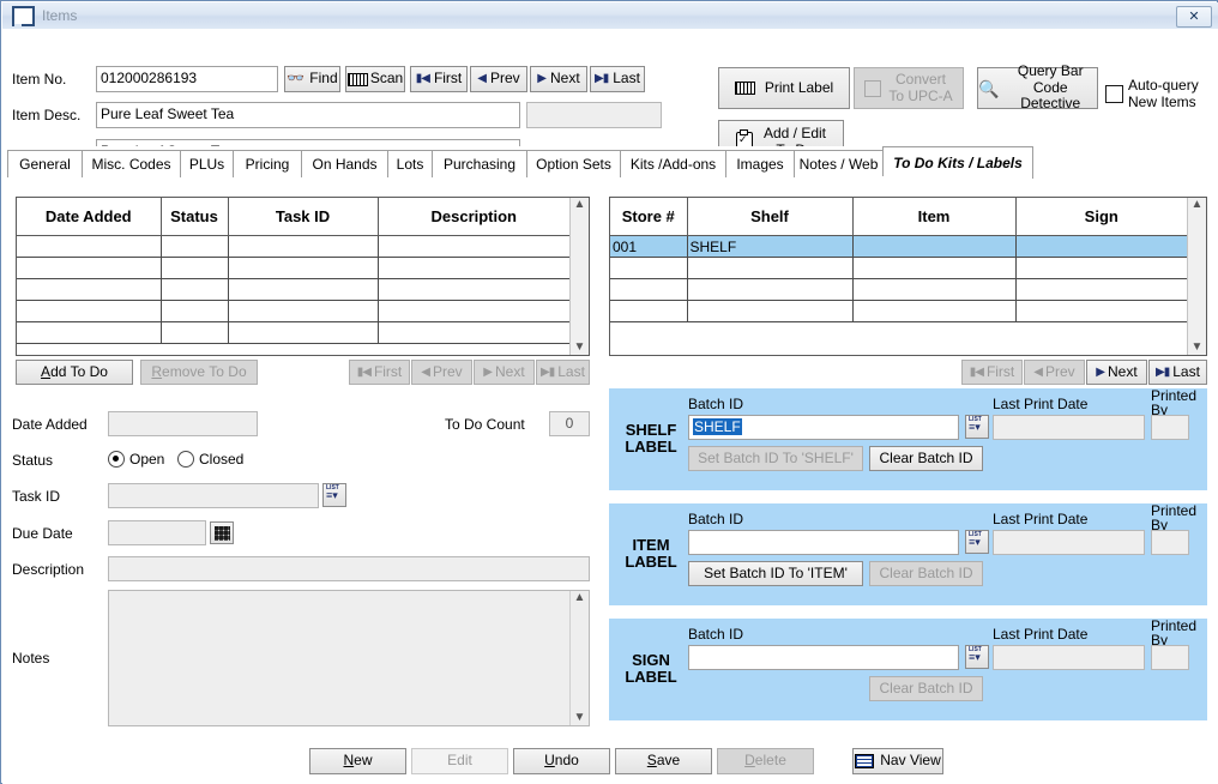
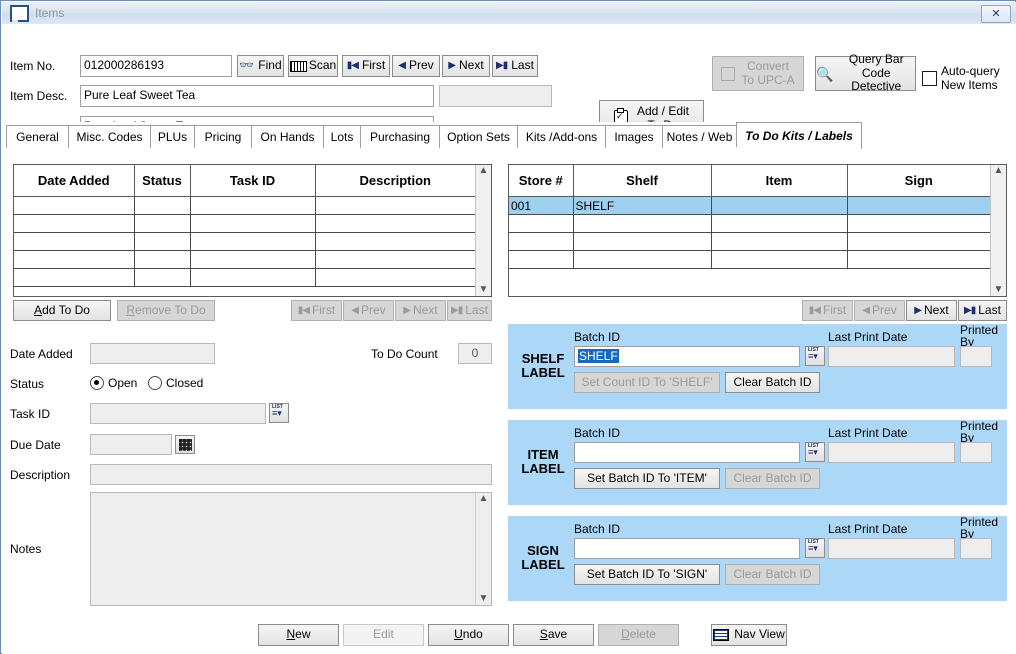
  Items
  ✕
  Item No.
  012000286193
  👓
  Find
  Scan
  ▮◀
  First
  ◀
  Prev
  ▶
  Next
  ▶▮
  Last
  Item Desc.
  Pure Leaf Sweet Tea
- Print Label
  Convert
  To UPC-A
  🔍
  Query Bar
  Code Detective
  Auto-query
  New Items
  Add / Edit
  General
  Misc. Codes
  PLUs
  Pricing
  On Hands
  Lots
  Purchasing
  Option Sets
  Kits /Add-ons
  Images
  Notes / Web
  To Do Kits / Labels
  Date Added	Status	Task ID	Description
  ▲
  ▼
  Add To Do
  Remove To Do
  ▮◀
  First
  ◀
  Prev
  ▶
  Next
  ▶▮
  Last
  Date Added
  To Do Count
  0
  Status
  Open
  Closed
  Task ID
  Due Date
  Description
  Notes
  ▲
  ▼
  Store #	Shelf	Item	Sign
  001	SHELF
  ▲
  ▼
  ▮◀
  First
  ◀
  Prev
  ▶
  Next
  ▶▮
  Last
  SHELF
  LABEL
  Batch ID
  SHELF
  Last Print Date
  Printed
  By
- Set Batch ID To 'SHELF'
+ Set Count ID To 'SHELF'
  Clear Batch ID
  ITEM
  LABEL
  Batch ID
  Last Print Date
  Printed
  By
  Set Batch ID To 'ITEM'
  Clear Batch ID
  SIGN
  LABEL
  Batch ID
  Last Print Date
  Printed
  By
+ Set Batch ID To 'SIGN'
  Clear Batch ID
  New
  Edit
  Undo
  Save
  Delete
  Nav View
